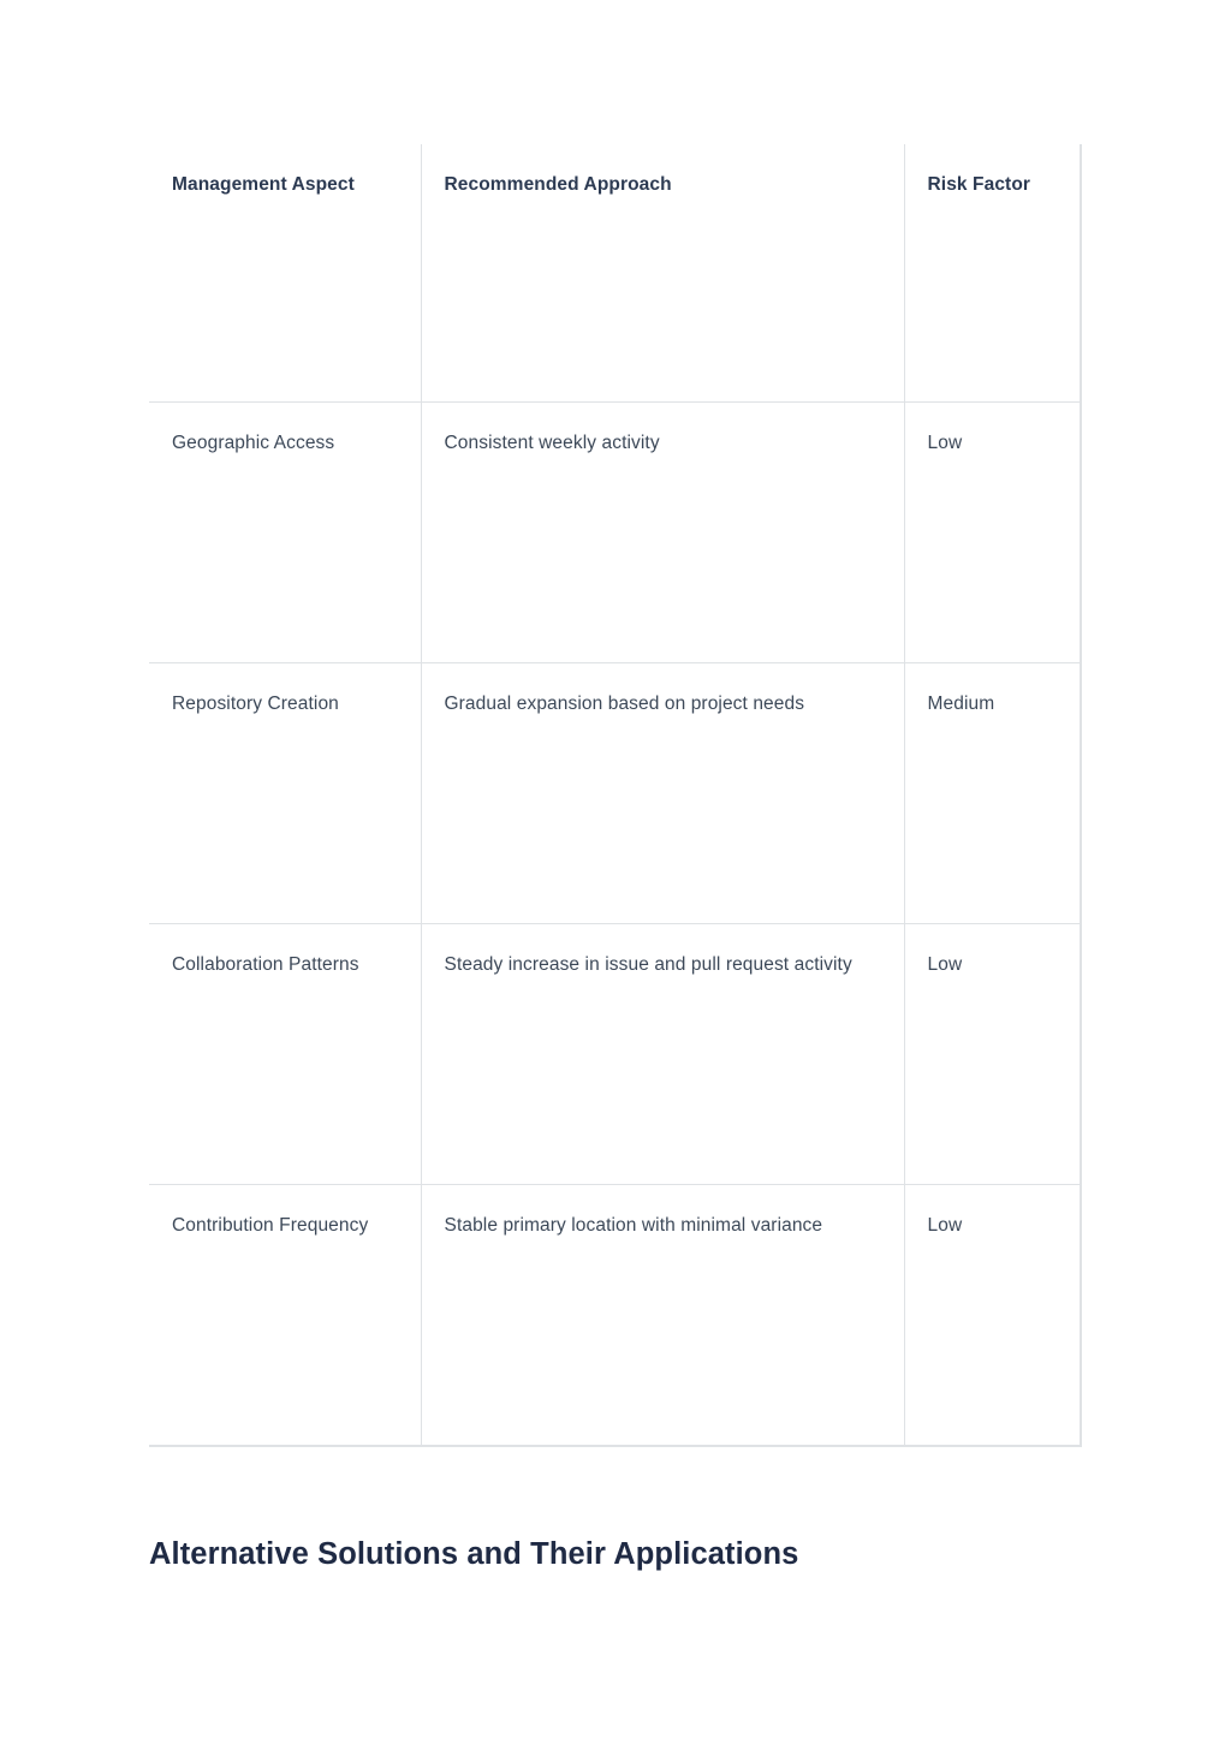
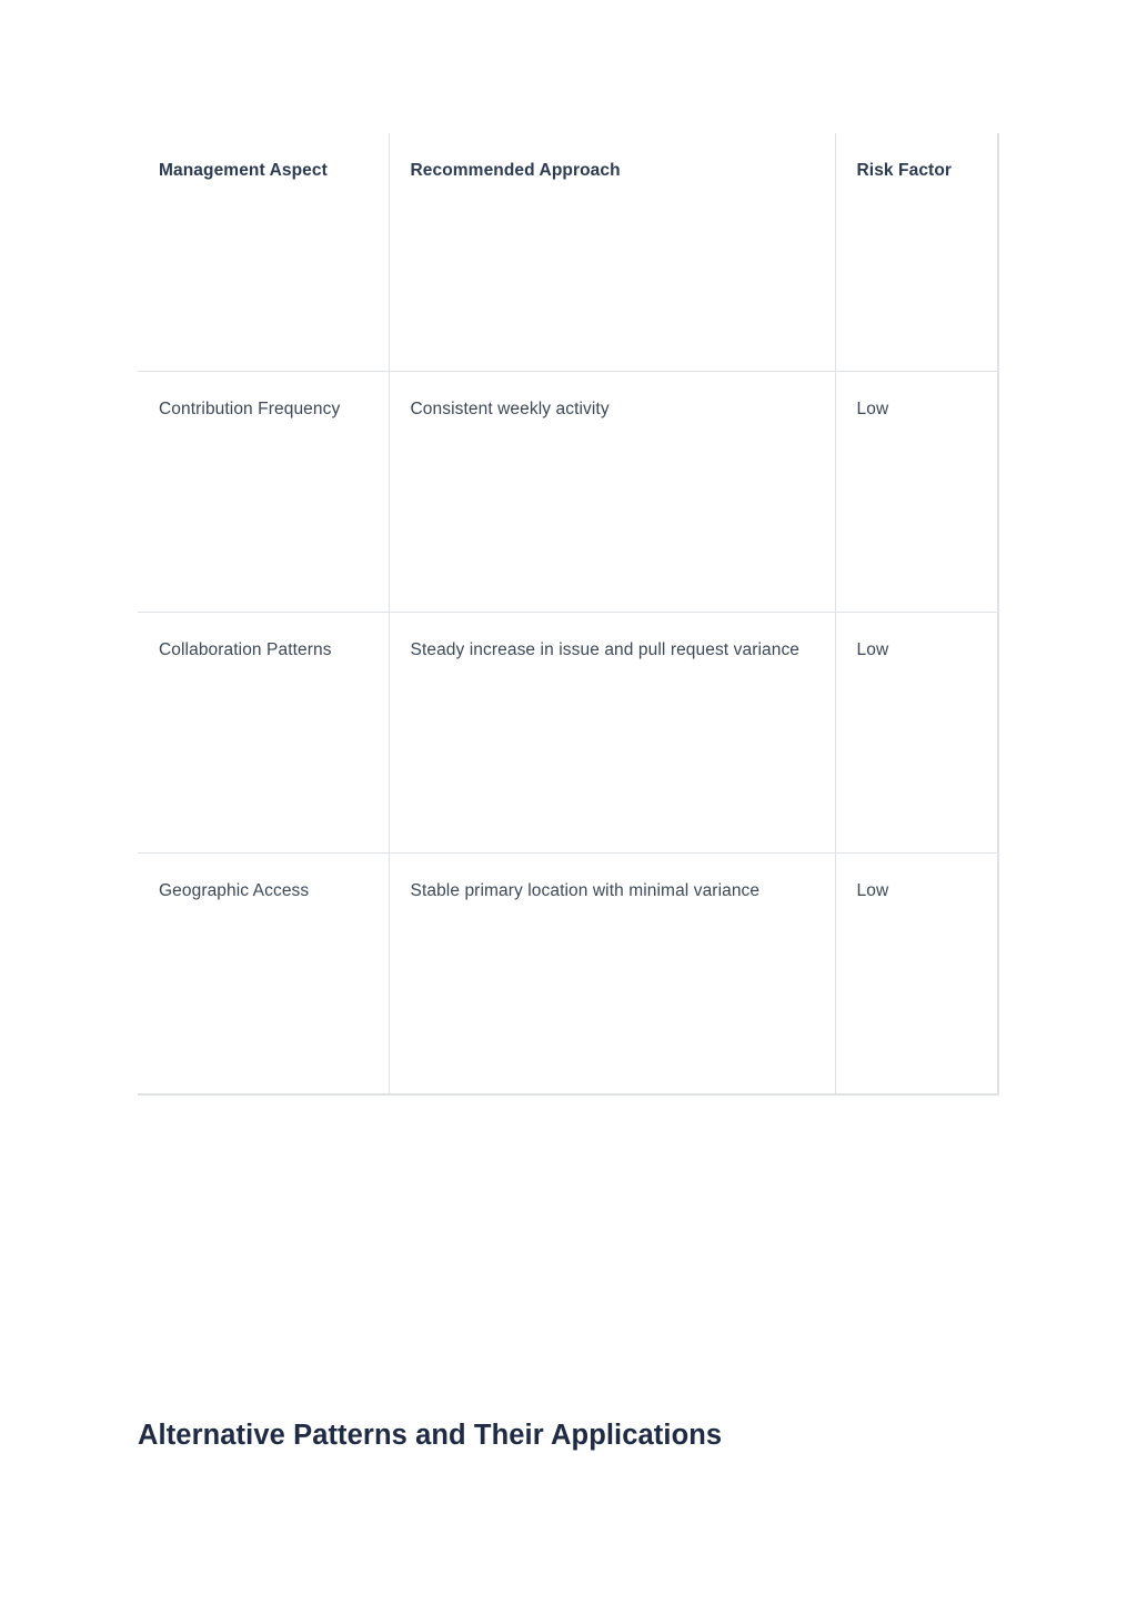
  Management Aspect	Recommended Approach	Risk Factor
- Geographic Access	Consistent weekly activity	Low
+ Contribution Frequency	Consistent weekly activity	Low
- Repository Creation	Gradual expansion based on project needs	Medium
- Collaboration Patterns	Steady increase in issue and pull request activity	Low
+ Collaboration Patterns	Steady increase in issue and pull request variance	Low
- Contribution Frequency	Stable primary location with minimal variance	Low
+ Geographic Access	Stable primary location with minimal variance	Low
- Alternative Solutions and Their Applications
+ Alternative Patterns and Their Applications
